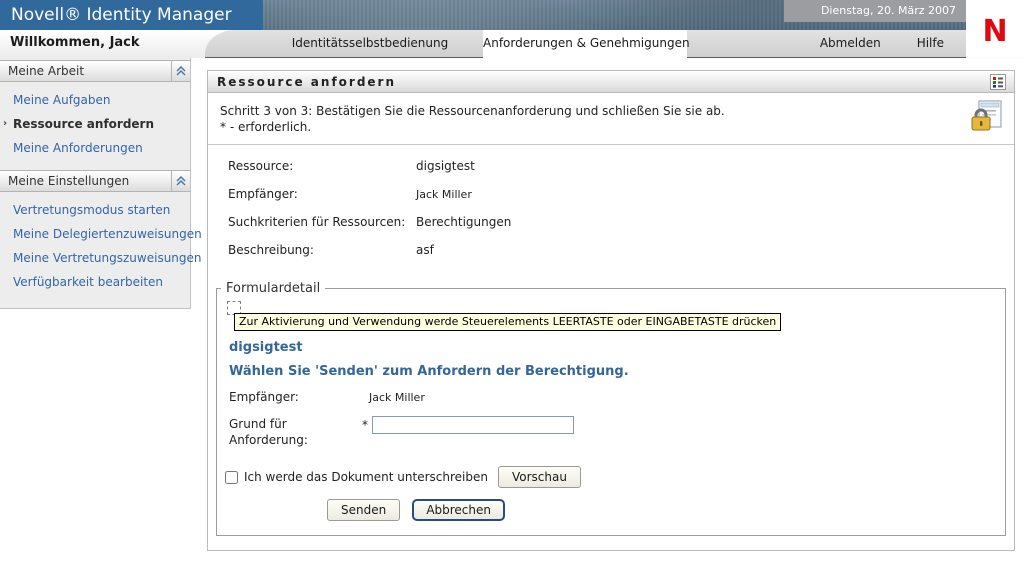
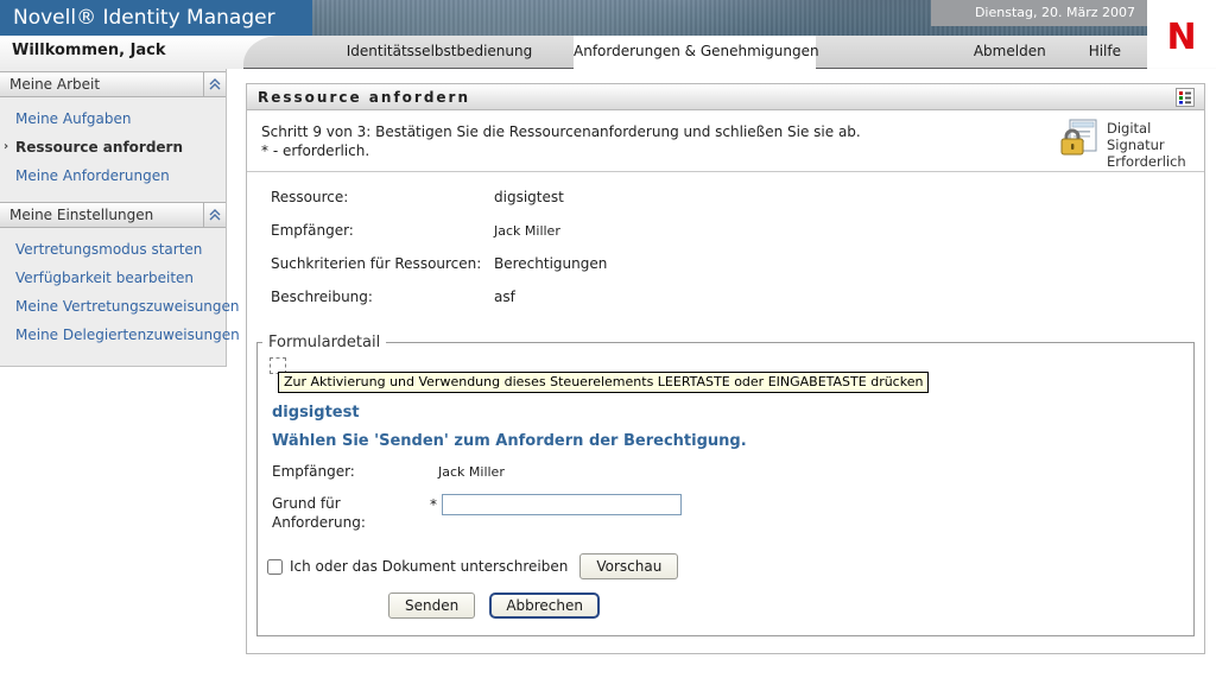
  Novell® Identity Manager
  Dienstag, 20. März 2007
  N
  Willkommen, Jack
  Identitätsselbstbedienung
  Anforderungen & Genehmigungen
  Abmelden
  Hilfe
  Meine Arbeit
  Meine Aufgaben
  ›
  Ressource anfordern
  Meine Anforderungen
  Meine Einstellungen
  Vertretungsmodus starten
- Meine Delegiertenzuweisungen
+ Verfügbarkeit bearbeiten
  Meine Vertretungszuweisungen
- Verfügbarkeit bearbeiten
+ Meine Delegiertenzuweisungen
  Ressource anfordern
- Schritt 3 von 3: Bestätigen Sie die Ressourcenanforderung und schließen Sie sie ab.
+ Schritt 9 von 3: Bestätigen Sie die Ressourcenanforderung und schließen Sie sie ab.
  * - erforderlich.
+ Digital Signatur Erforderlich
  Ressource: digsigtest
  Empfänger: Jack Miller
  Suchkriterien für Ressourcen: Berechtigungen
  Beschreibung: asf
  Formulardetail
- Zur Aktivierung und Verwendung werde Steuerelements LEERTASTE oder EINGABETASTE drücken
+ Zur Aktivierung und Verwendung dieses Steuerelements LEERTASTE oder EINGABETASTE drücken
  digsigtest
  Wählen Sie 'Senden' zum Anfordern der Berechtigung.
  Empfänger: Jack Miller
  Grund für Anforderung:*
- Ich werde das Dokument unterschreiben
+ Ich oder das Dokument unterschreiben
  Vorschau
  Senden Abbrechen
